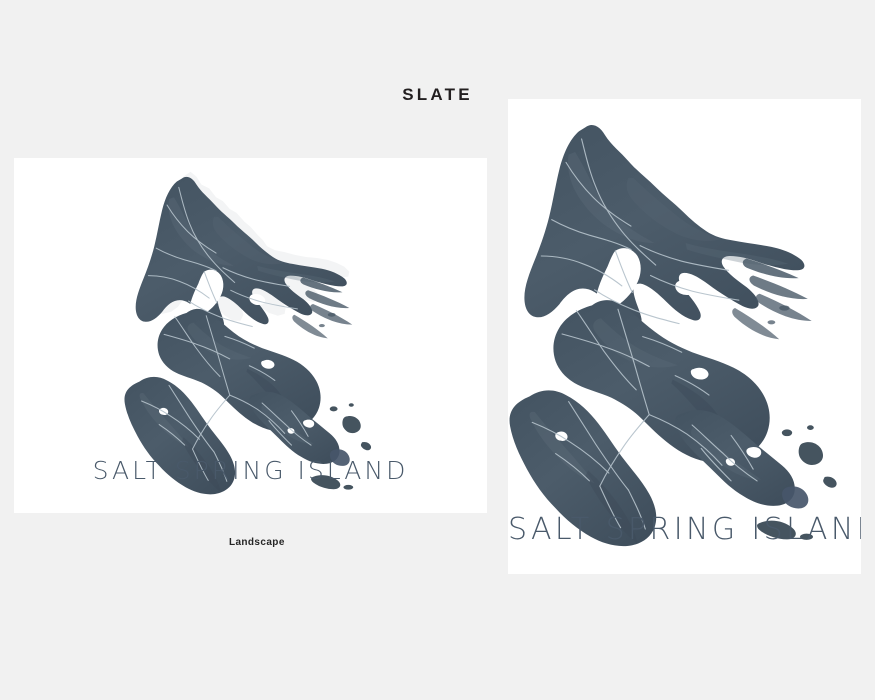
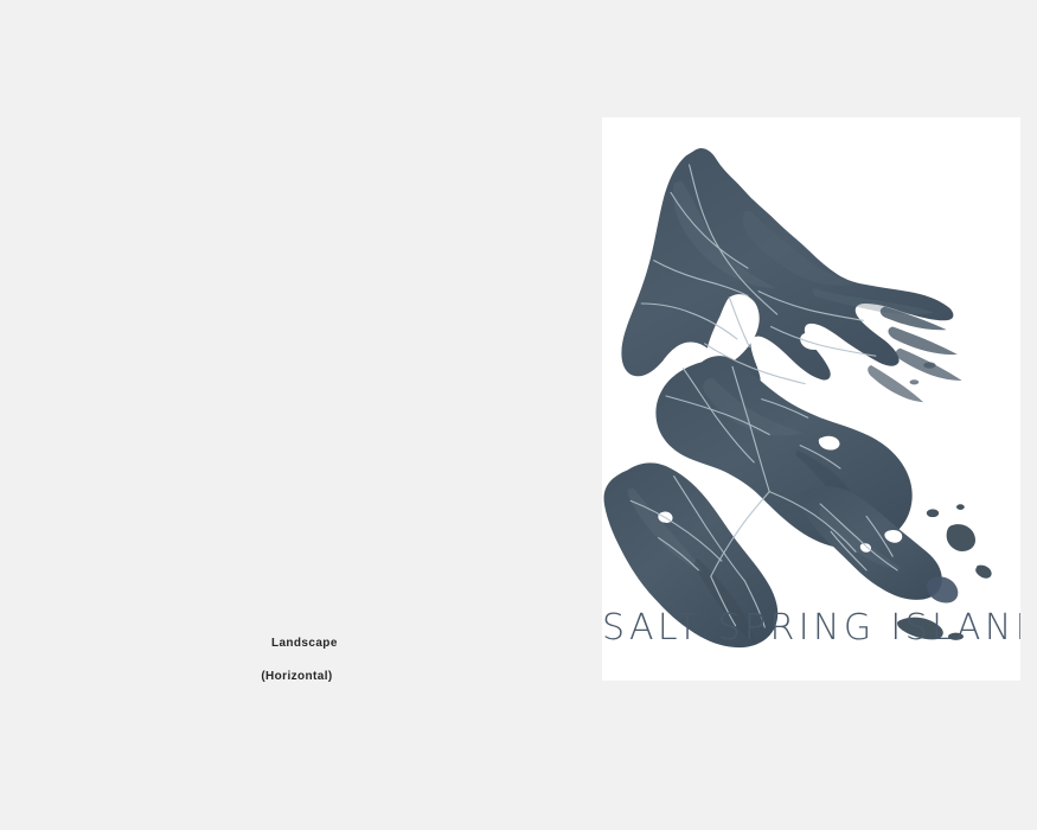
- SLATE
- SALT SPRING ISLAND
  Landscape
+ (Horizontal)
  SALT SPRING ISLAN
